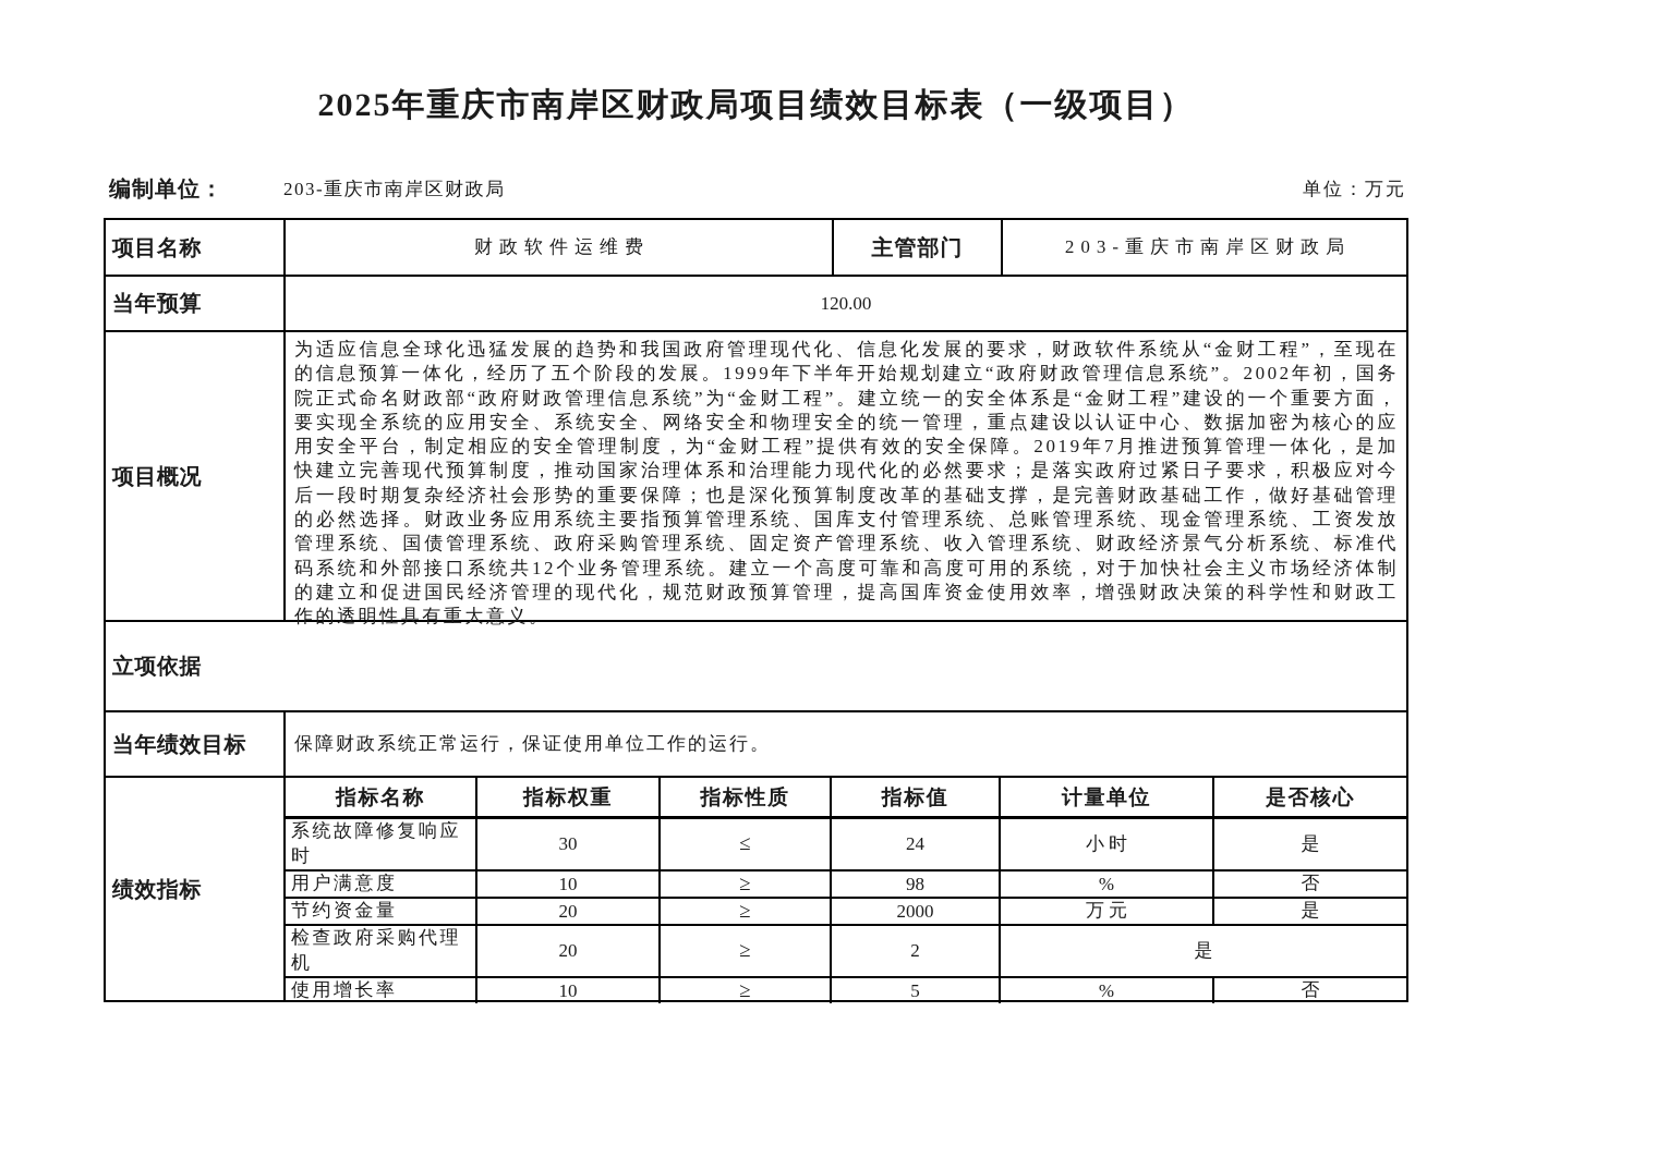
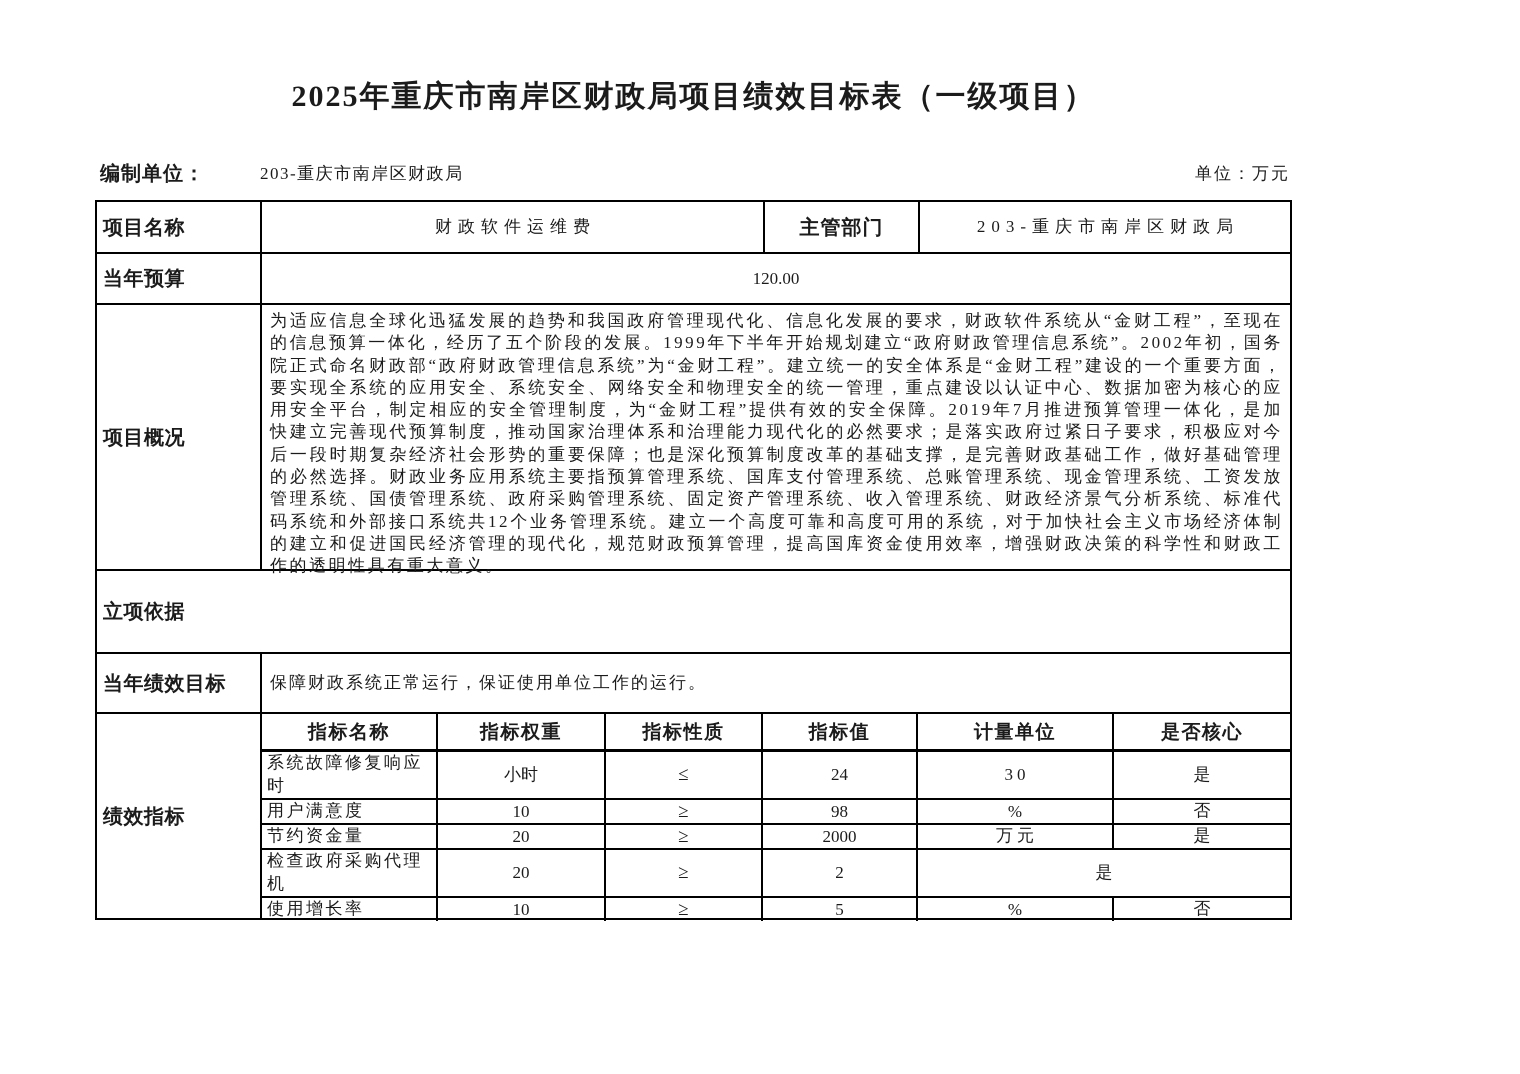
  2025年重庆市南岸区财政局项目绩效目标表（一级项目）
  编制单位：
  203-重庆市南岸区财政局
  单位：万元
  项目名称
  财政软件运维费
  主管部门
  203-重庆市南岸区财政局
  当年预算
  120.00
  项目概况
  为适应信息全球化迅猛发展的趋势和我国政府管理现代化、信息化发展的要求，财政软件系统从“金财工程”，至现在的信息预算一体化，经历了五个阶段的发展。1999年下半年开始规划建立“政府财政管理信息系统”。2002年初，国务院正式命名财政部“政府财政管理信息系统”为“金财工程”。建立统一的安全体系是“金财工程”建设的一个重要方面，要实现全系统的应用安全、系统安全、网络安全和物理安全的统一管理，重点建设以认证中心、数据加密为核心的应用安全平台，制定相应的安全管理制度，为“金财工程”提供有效的安全保障。2019年7月推进预算管理一体化，是加快建立完善现代预算制度，推动国家治理体系和治理能力现代化的必然要求；是落实政府过紧日子要求，积极应对今后一段时期复杂经济社会形势的重要保障；也是深化预算制度改革的基础支撑，是完善财政基础工作，做好基础管理的必然选择。财政业务应用系统主要指预算管理系统、国库支付管理系统、总账管理系统、现金管理系统、工资发放管理系统、国债管理系统、政府采购管理系统、固定资产管理系统、收入管理系统、财政经济景气分析系统、标准代码系统和外部接口系统共12个业务管理系统。建立一个高度可靠和高度可用的系统，对于加快社会主义市场经济体制的建立和促进国民经济管理的现代化，规范财政预算管理，提高国库资金使用效率，增强财政决策的科学性和财政工作的透明性具有重大意义。
  立项依据
  当年绩效目标
  保障财政系统正常运行，保证使用单位工作的运行。
  绩效指标
  指标名称
  指标权重
  指标性质
  指标值
  计量单位
  是否核心
  系统故障修复响应时
- 30
+ 小时
  ≤
  24
- 小时
+ 30
  是
  用户满意度
  10
  ≥
  98
  %
  否
  节约资金量
  20
  ≥
  2000
  万元
  是
  检查政府采购代理机
  20
  ≥
  2
  是
  使用增长率
  10
  ≥
  5
  %
  否
